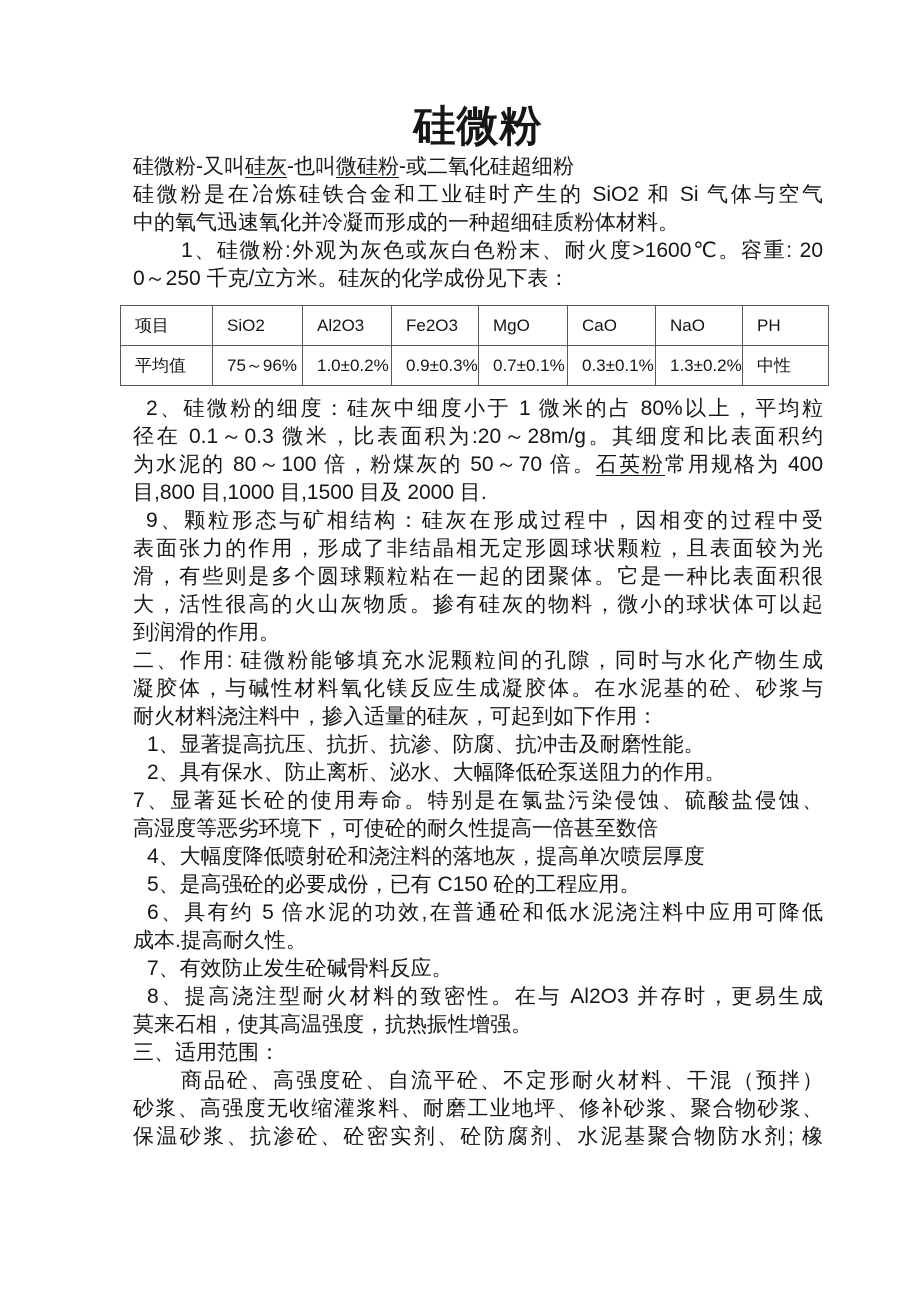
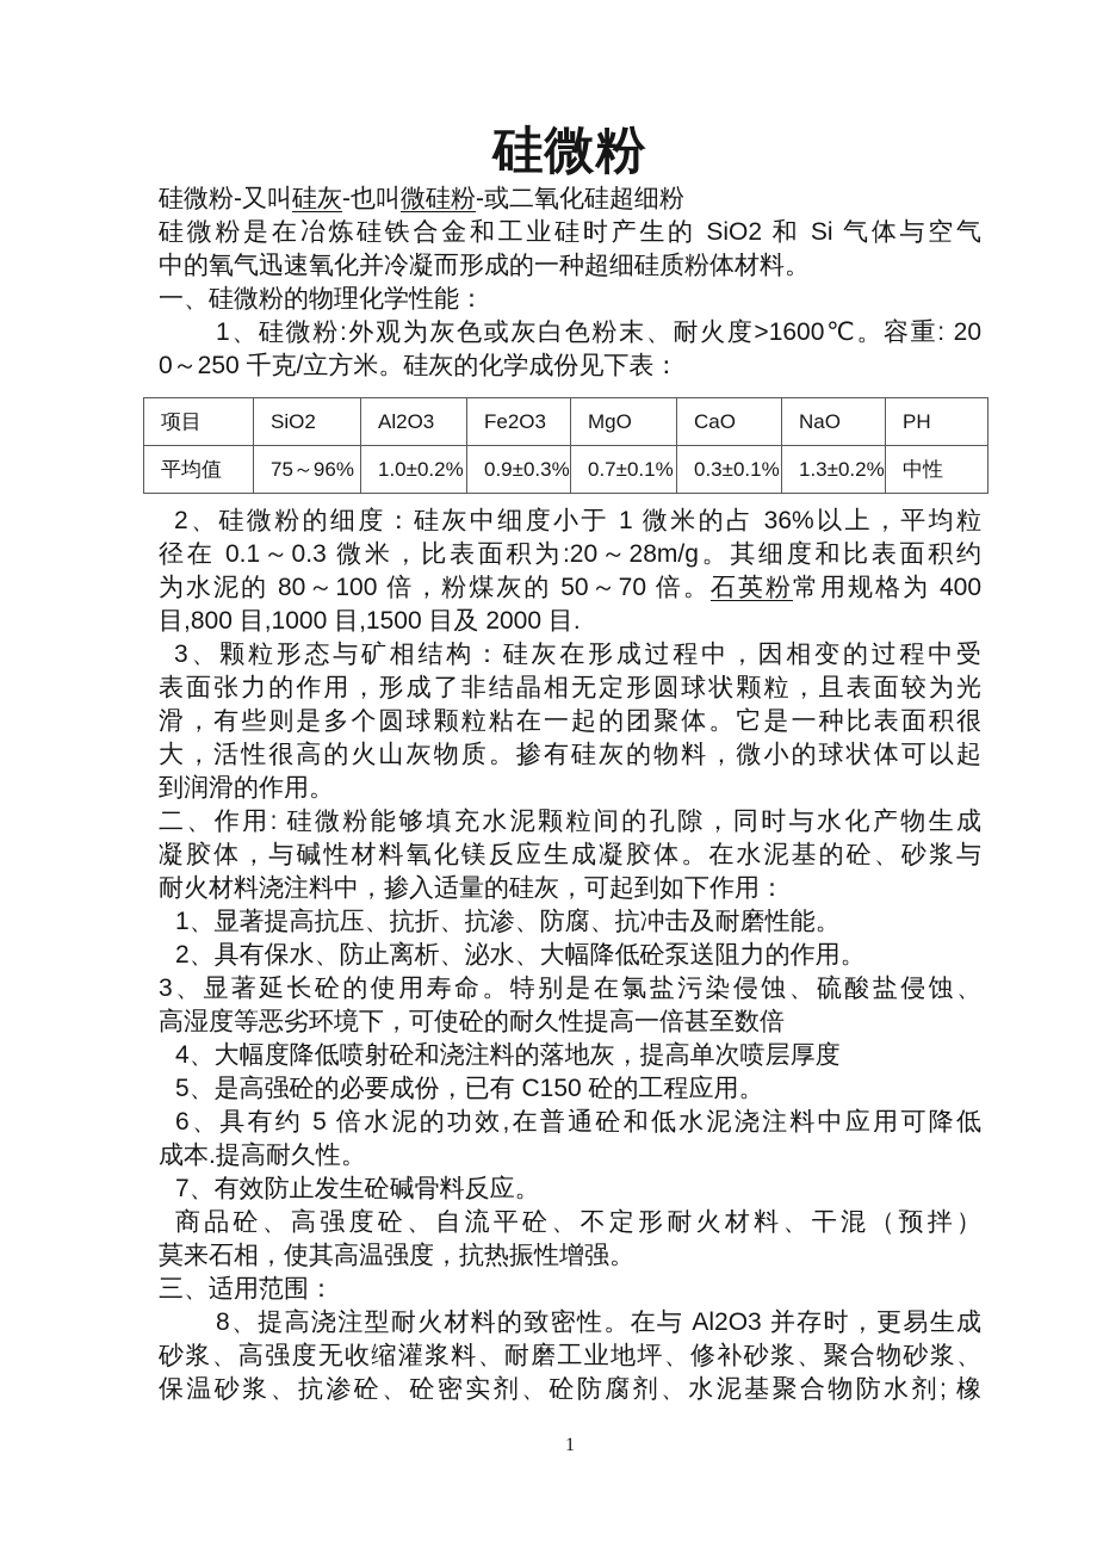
  硅微粉
  硅微粉-又叫硅灰-也叫微硅粉-或二氧化硅超细粉
  硅微粉是在冶炼硅铁合金和工业硅时产生的 SiO2 和 Si 气体与空气
  中的氧气迅速氧化并冷凝而形成的一种超细硅质粉体材料。
+ 一、硅微粉的物理化学性能：
  1、硅微粉:外观为灰色或灰白色粉末、耐火度>1600℃。容重: 20
  0～250 千克/立方米。硅灰的化学成份见下表：
  项目	SiO2	Al2O3	Fe2O3	MgO	CaO	NaO	PH
  平均值	75～96%	1.0±0.2%	0.9±0.3%	0.7±0.1%	0.3±0.1%	1.3±0.2%	中性
- 2、硅微粉的细度：硅灰中细度小于 1 微米的占 80%以上，平均粒
+ 2、硅微粉的细度：硅灰中细度小于 1 微米的占 36%以上，平均粒
  径在 0.1～0.3 微米，比表面积为:20～28m/g。其细度和比表面积约
  为水泥的 80～100 倍，粉煤灰的 50～70 倍。石英粉常用规格为 400
  目,800 目,1000 目,1500 目及 2000 目.
- 9、颗粒形态与矿相结构：硅灰在形成过程中，因相变的过程中受
+ 3、颗粒形态与矿相结构：硅灰在形成过程中，因相变的过程中受
  表面张力的作用，形成了非结晶相无定形圆球状颗粒，且表面较为光
  滑，有些则是多个圆球颗粒粘在一起的团聚体。它是一种比表面积很
  大，活性很高的火山灰物质。掺有硅灰的物料，微小的球状体可以起
  到润滑的作用。
  二、作用: 硅微粉能够填充水泥颗粒间的孔隙，同时与水化产物生成
  凝胶体，与碱性材料氧化镁反应生成凝胶体。在水泥基的砼、砂浆与
  耐火材料浇注料中，掺入适量的硅灰，可起到如下作用：
  1、显著提高抗压、抗折、抗渗、防腐、抗冲击及耐磨性能。
  2、具有保水、防止离析、泌水、大幅降低砼泵送阻力的作用。
- 7、显著延长砼的使用寿命。特别是在氯盐污染侵蚀、硫酸盐侵蚀、
+ 3、显著延长砼的使用寿命。特别是在氯盐污染侵蚀、硫酸盐侵蚀、
  高湿度等恶劣环境下，可使砼的耐久性提高一倍甚至数倍
  4、大幅度降低喷射砼和浇注料的落地灰，提高单次喷层厚度
  5、是高强砼的必要成份，已有 C150 砼的工程应用。
  6、具有约 5 倍水泥的功效,在普通砼和低水泥浇注料中应用可降低
  成本.提高耐久性。
  7、有效防止发生砼碱骨料反应。
- 8、提高浇注型耐火材料的致密性。在与 Al2O3 并存时，更易生成
+ 商品砼、高强度砼、自流平砼、不定形耐火材料、干混（预拌）
  莫来石相，使其高温强度，抗热振性增强。
  三、适用范围：
- 商品砼、高强度砼、自流平砼、不定形耐火材料、干混（预拌）
+ 8、提高浇注型耐火材料的致密性。在与 Al2O3 并存时，更易生成
  砂浆、高强度无收缩灌浆料、耐磨工业地坪、修补砂浆、聚合物砂浆、
  保温砂浆、抗渗砼、砼密实剂、砼防腐剂、水泥基聚合物防水剂; 橡
+ 1
